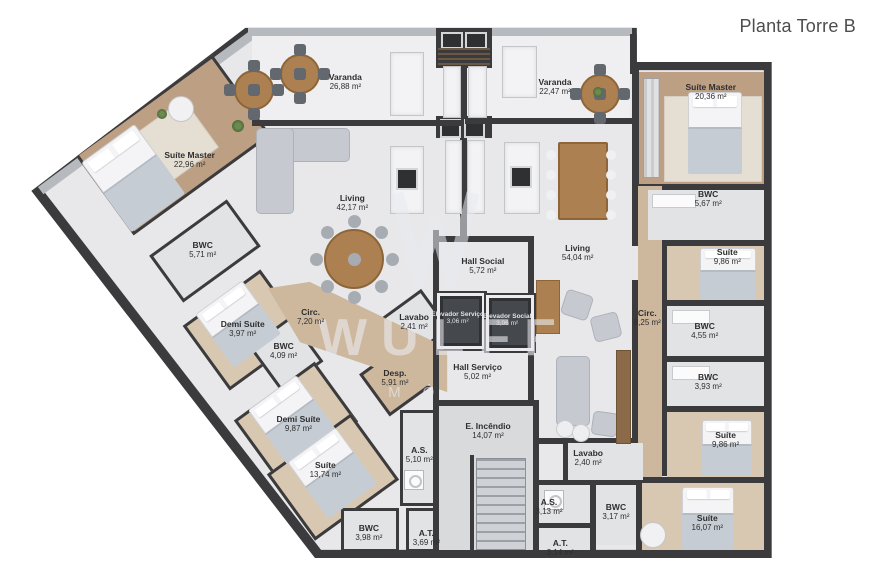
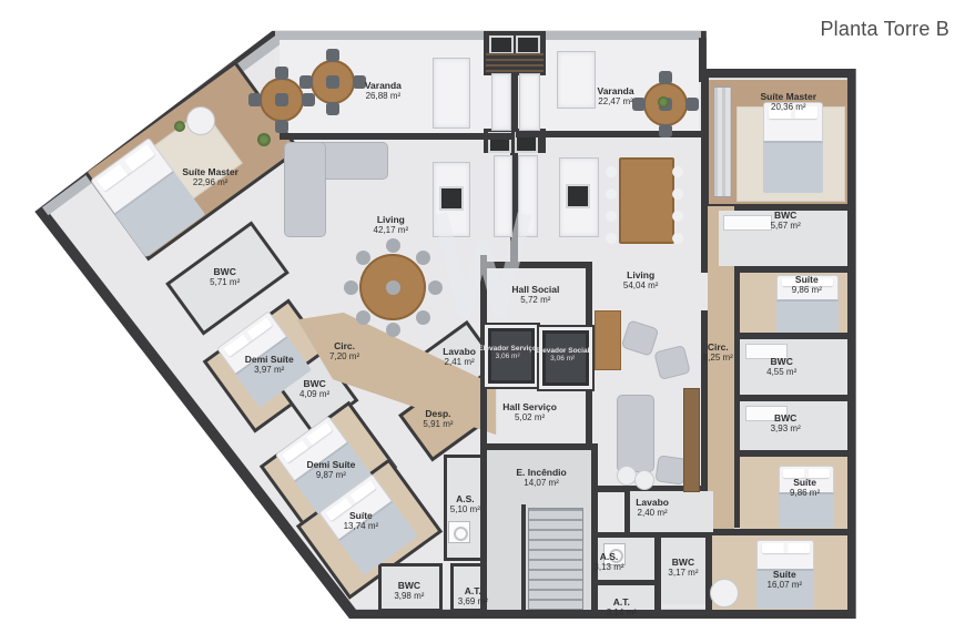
  Planta Torre B
- WULFF
- IMÓVEIS
  Varanda
  26,88 m²
  Suíte Master
  22,96 m²
  Living
  42,17 m²
  BWC
  5,71 m²
  Demi Suíte
  3,97 m²
  Circ.
  7,20 m²
  Lavabo
  2,41 m²
  BWC
  4,09 m²
  Desp.
  5,91 m²
  Demi Suíte
  9,87 m²
  Suíte
  13,74 m²
  A.S.
  5,10 m²
  BWC
  3,98 m²
  A.T.
  3,69 m²
  Hall Social
  5,72 m²
  Hall Serviço
  5,02 m²
  E. Incêndio
  14,07 m²
  Varanda
  22,47 m²
  Living
  54,04 m²
  Suíte Master
  20,36 m²
  BWC
  5,67 m²
  Suíte
  9,86 m²
  Circ.
  8,25 m²
  BWC
  4,55 m²
  BWC
  3,93 m²
  Suíte
  9,86 m²
  Lavabo
  2,40 m²
  A.S.
  3,13 m²
  BWC
  3,17 m²
  A.T.
  3,14 m²
  Suíte
  16,07 m²
